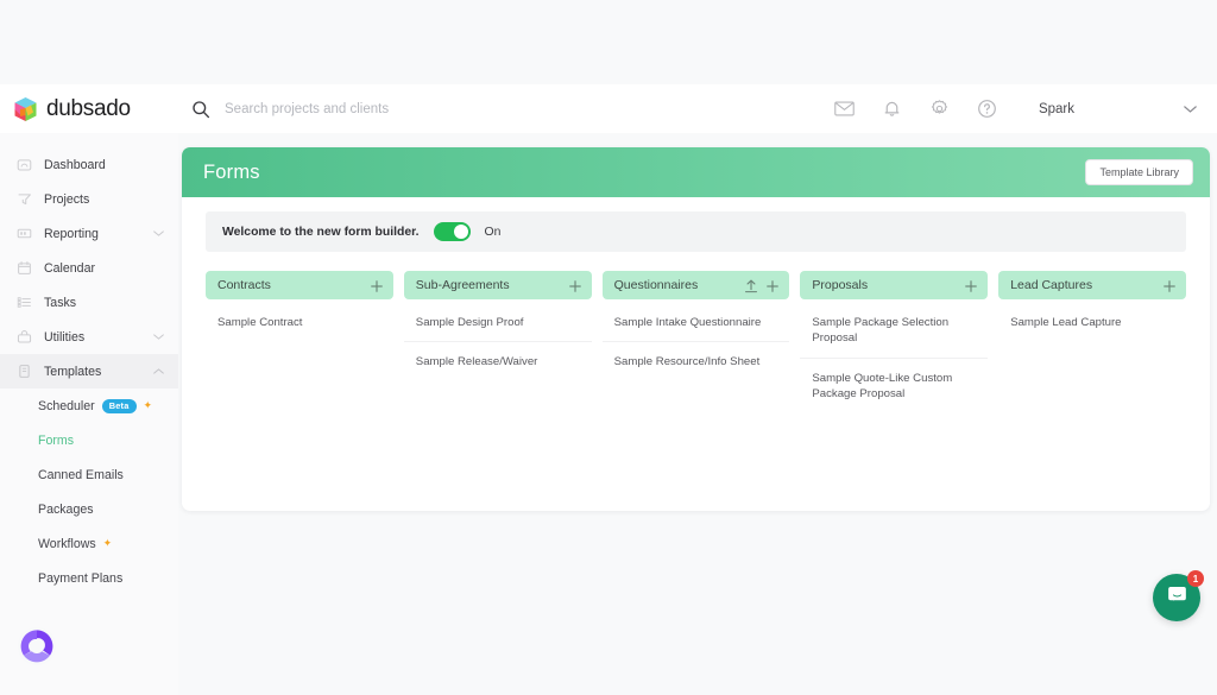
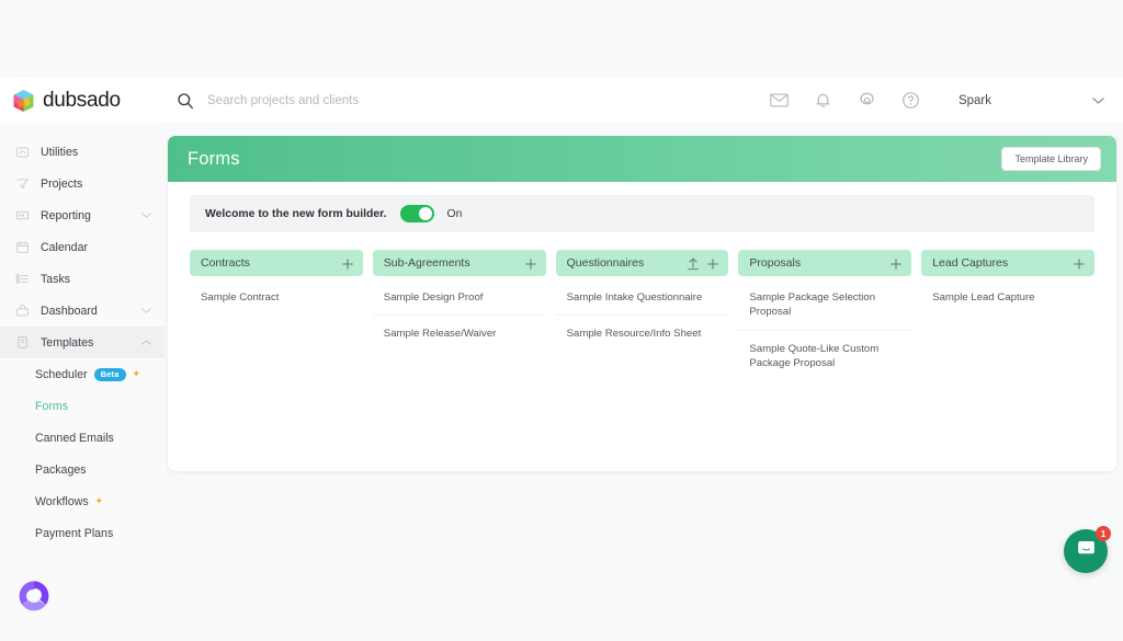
  dubsado
  Search projects and clients
  Spark
- Dashboard
+ Utilities
  Projects
  Reporting
  Calendar
  Tasks
- Utilities
+ Dashboard
  Templates
  Scheduler
  Beta
  ✦
  Forms
  Canned Emails
  Packages
  Workflows
  ✦
  Payment Plans
  Forms
  Template Library
  Welcome to the new form builder.
  On
  Contracts
  Sample Contract
  Sub-Agreements
  Sample Design Proof
  Sample Release/Waiver
  Questionnaires
  Sample Intake Questionnaire
  Sample Resource/Info Sheet
  Proposals
  Sample Package Selection Proposal
  Sample Quote-Like Custom Package Proposal
  Lead Captures
  Sample Lead Capture
  1
